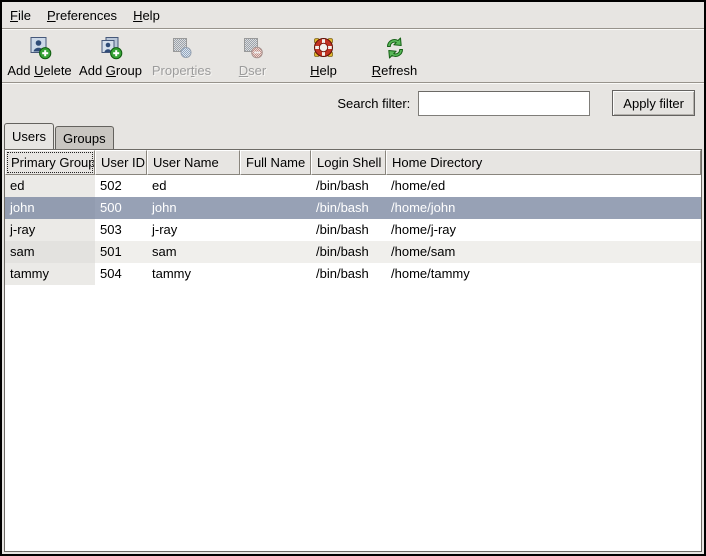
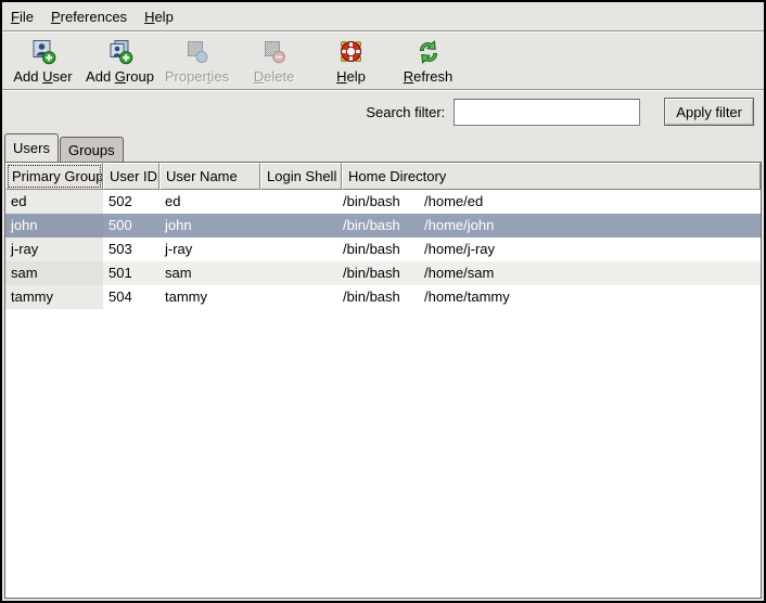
  File
  Preferences
  Help
- Add Uelete
+ Add User
  Add Group
  Properties
- Dser
+ Delete
  Help
  Refresh
  Search filter:
  Apply filter
  Users
  Groups
  Primary Group
  User ID
  User Name
- Full Name
  Login Shell
  Home Directory
  ed
  502
  ed
  /bin/bash
  /home/ed
  john
  500
  john
  /bin/bash
  /home/john
  j-ray
  503
  j-ray
  /bin/bash
  /home/j-ray
  sam
  501
  sam
  /bin/bash
  /home/sam
  tammy
  504
  tammy
  /bin/bash
  /home/tammy
